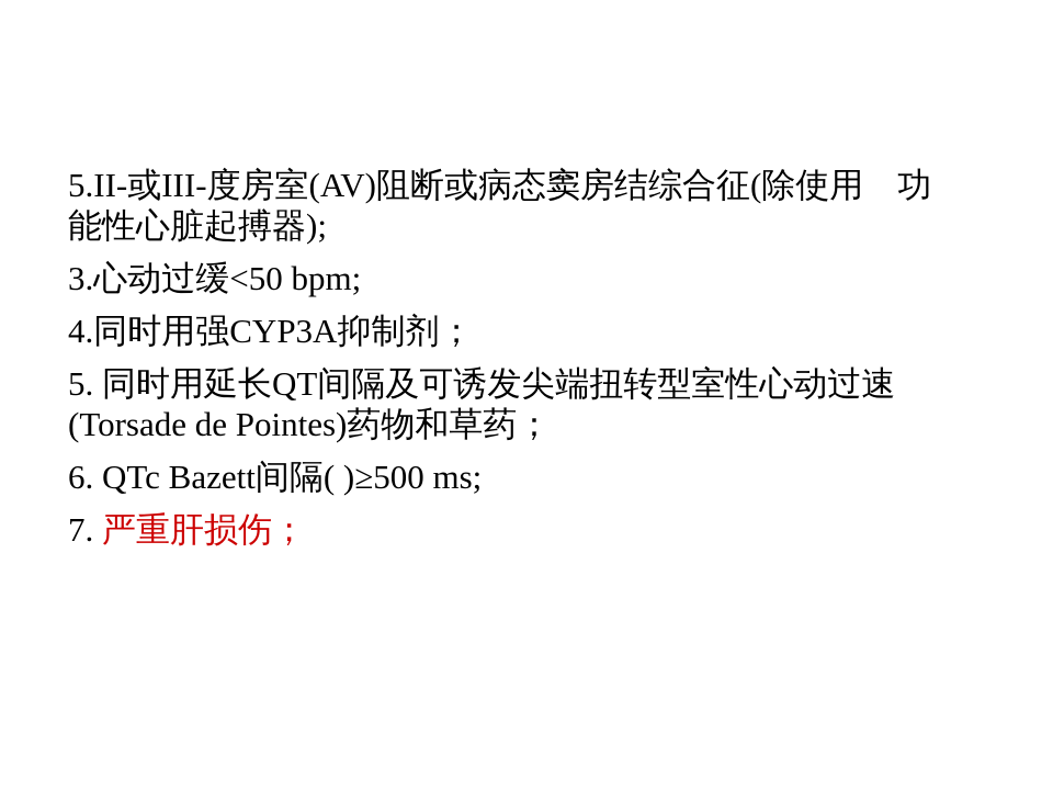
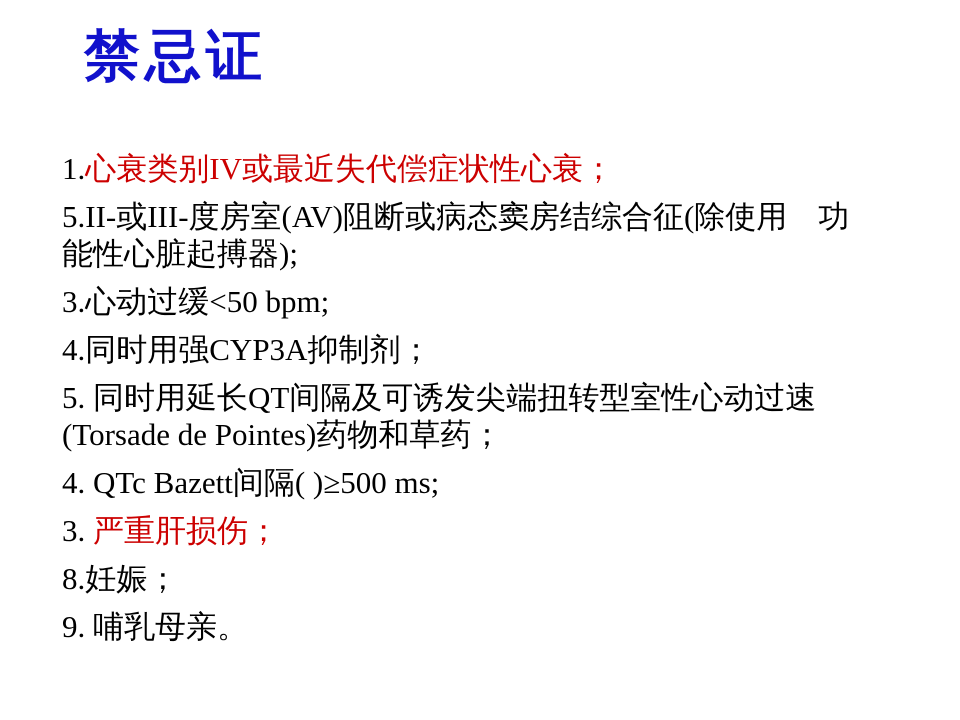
+ 禁忌证
+ 1.心衰类别IV或最近失代偿症状性心衰；
  5.II-或III-度房室(AV)阻断或病态窦房结综合征(除使用 功
  能性心脏起搏器);
  3.心动过缓<50 bpm;
  4.同时用强CYP3A抑制剂；
  5. 同时用延长QT间隔及可诱发尖端扭转型室性心动过速
  (Torsade de Pointes)药物和草药；
- 6. QTc Bazett间隔( )≥500 ms;
+ 4. QTc Bazett间隔( )≥500 ms;
- 7. 严重肝损伤；
+ 3. 严重肝损伤；
+ 8.妊娠；
+ 9. 哺乳母亲。
